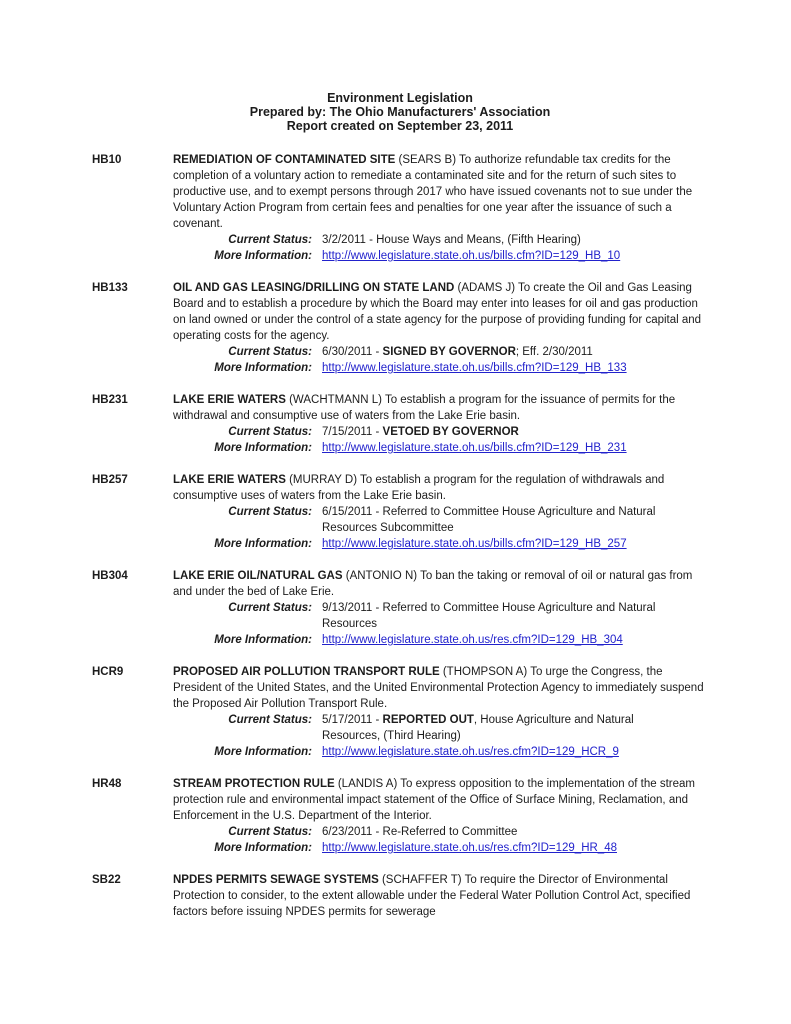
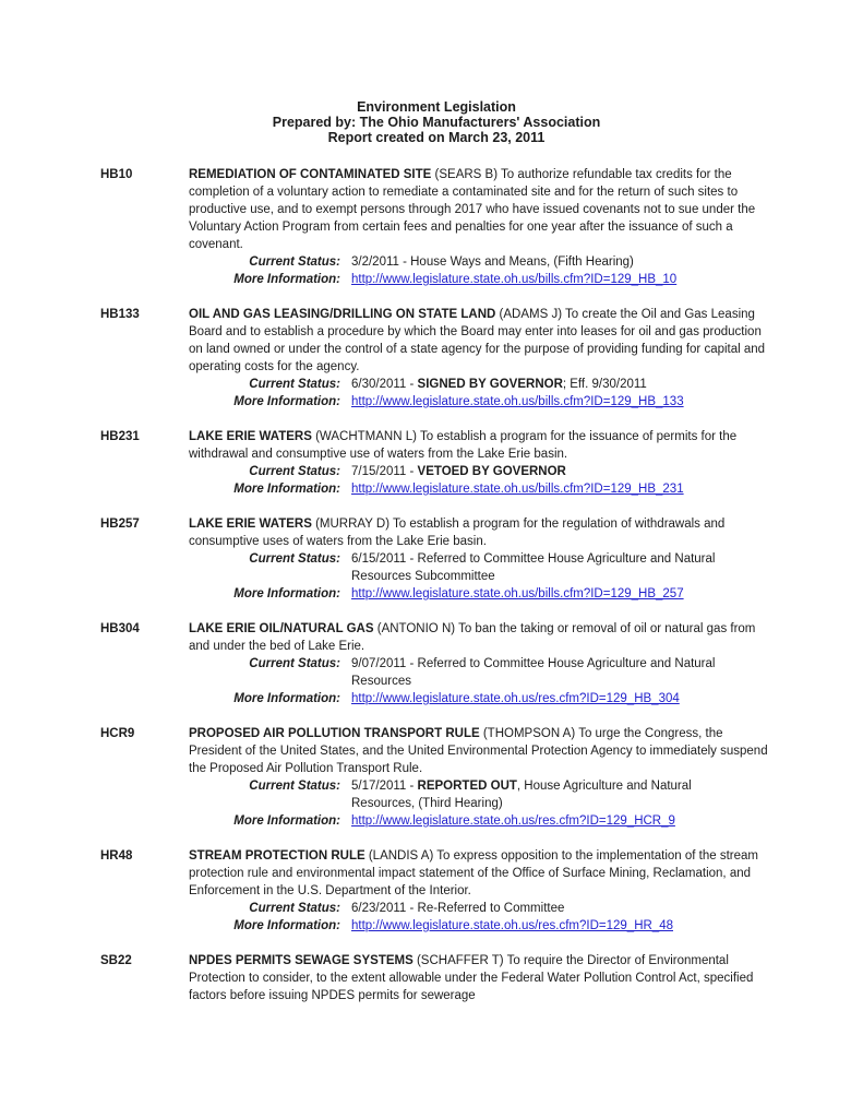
  Environment Legislation
  Prepared by: The Ohio Manufacturers' Association
- Report created on September 23, 2011
+ Report created on March 23, 2011
  HB10
  REMEDIATION OF CONTAMINATED SITE (SEARS B) To authorize refundable tax credits for the completion of a voluntary action to remediate a contaminated site and for the return of such sites to productive use, and to exempt persons through 2017 who have issued covenants not to sue under the Voluntary Action Program from certain fees and penalties for one year after the issuance of such a covenant.
  Current Status:
  3/2/2011 - House Ways and Means, (Fifth Hearing)
  More Information:
  http://www.legislature.state.oh.us/bills.cfm?ID=129_HB_10
  HB133
  OIL AND GAS LEASING/DRILLING ON STATE LAND (ADAMS J) To create the Oil and Gas Leasing Board and to establish a procedure by which the Board may enter into leases for oil and gas production on land owned or under the control of a state agency for the purpose of providing funding for capital and operating costs for the agency.
  Current Status:
- 6/30/2011 - SIGNED BY GOVERNOR; Eff. 2/30/2011
+ 6/30/2011 - SIGNED BY GOVERNOR; Eff. 9/30/2011
  More Information:
  http://www.legislature.state.oh.us/bills.cfm?ID=129_HB_133
  HB231
  LAKE ERIE WATERS (WACHTMANN L) To establish a program for the issuance of permits for the withdrawal and consumptive use of waters from the Lake Erie basin.
  Current Status:
  7/15/2011 - VETOED BY GOVERNOR
  More Information:
  http://www.legislature.state.oh.us/bills.cfm?ID=129_HB_231
  HB257
  LAKE ERIE WATERS (MURRAY D) To establish a program for the regulation of withdrawals and consumptive uses of waters from the Lake Erie basin.
  Current Status:
  6/15/2011 - Referred to Committee House Agriculture and Natural Resources Subcommittee
  More Information:
  http://www.legislature.state.oh.us/bills.cfm?ID=129_HB_257
  HB304
  LAKE ERIE OIL/NATURAL GAS (ANTONIO N) To ban the taking or removal of oil or natural gas from and under the bed of Lake Erie.
  Current Status:
- 9/13/2011 - Referred to Committee House Agriculture and Natural Resources
+ 9/07/2011 - Referred to Committee House Agriculture and Natural Resources
  More Information:
  http://www.legislature.state.oh.us/res.cfm?ID=129_HB_304
  HCR9
  PROPOSED AIR POLLUTION TRANSPORT RULE (THOMPSON A) To urge the Congress, the President of the United States, and the United Environmental Protection Agency to immediately suspend the Proposed Air Pollution Transport Rule.
  Current Status:
  5/17/2011 - REPORTED OUT, House Agriculture and Natural Resources, (Third Hearing)
  More Information:
  http://www.legislature.state.oh.us/res.cfm?ID=129_HCR_9
  HR48
  STREAM PROTECTION RULE (LANDIS A) To express opposition to the implementation of the stream protection rule and environmental impact statement of the Office of Surface Mining, Reclamation, and Enforcement in the U.S. Department of the Interior.
  Current Status:
  6/23/2011 - Re-Referred to Committee
  More Information:
  http://www.legislature.state.oh.us/res.cfm?ID=129_HR_48
  SB22
  NPDES PERMITS SEWAGE SYSTEMS (SCHAFFER T) To require the Director of Environmental Protection to consider, to the extent allowable under the Federal Water Pollution Control Act, specified factors before issuing NPDES permits for sewerage
